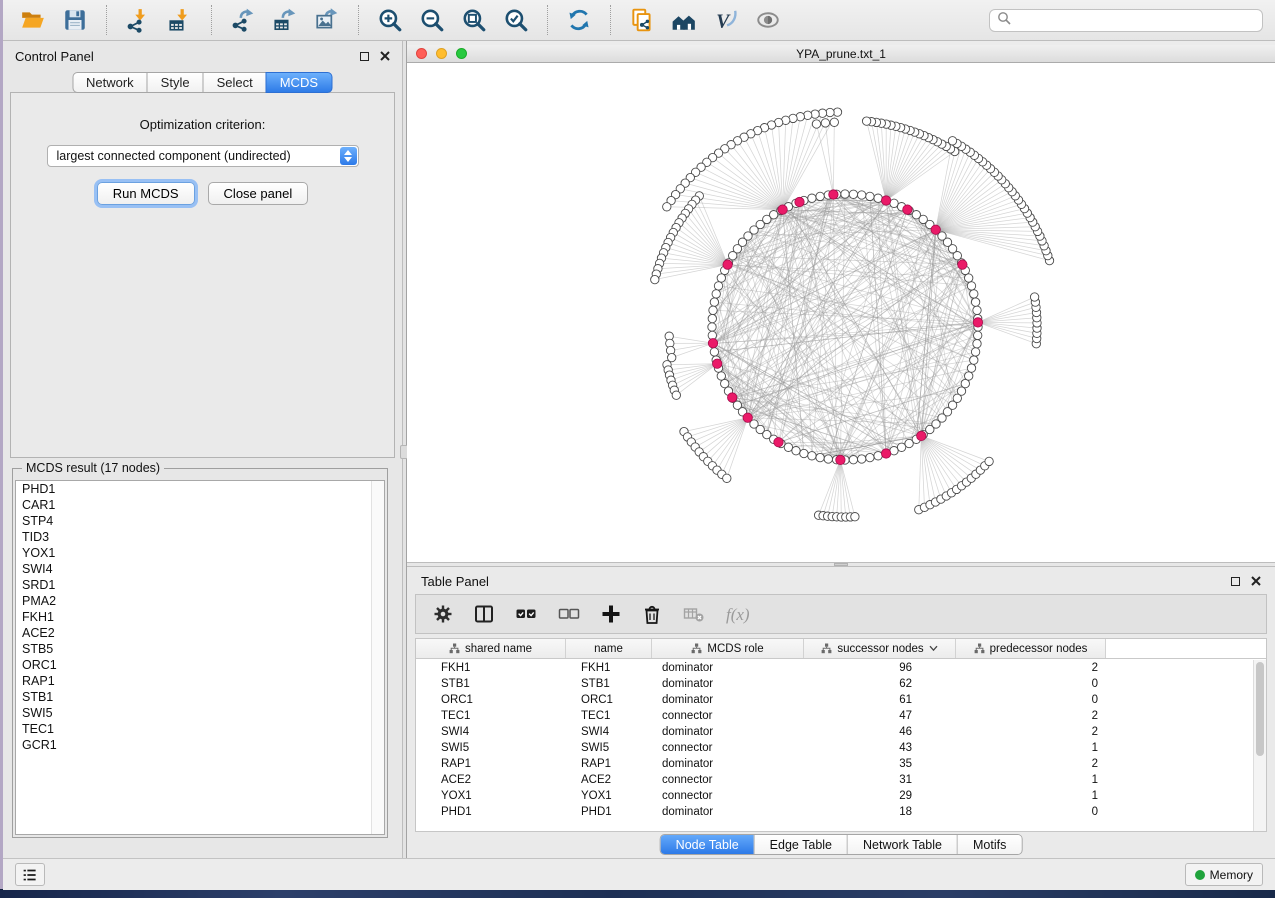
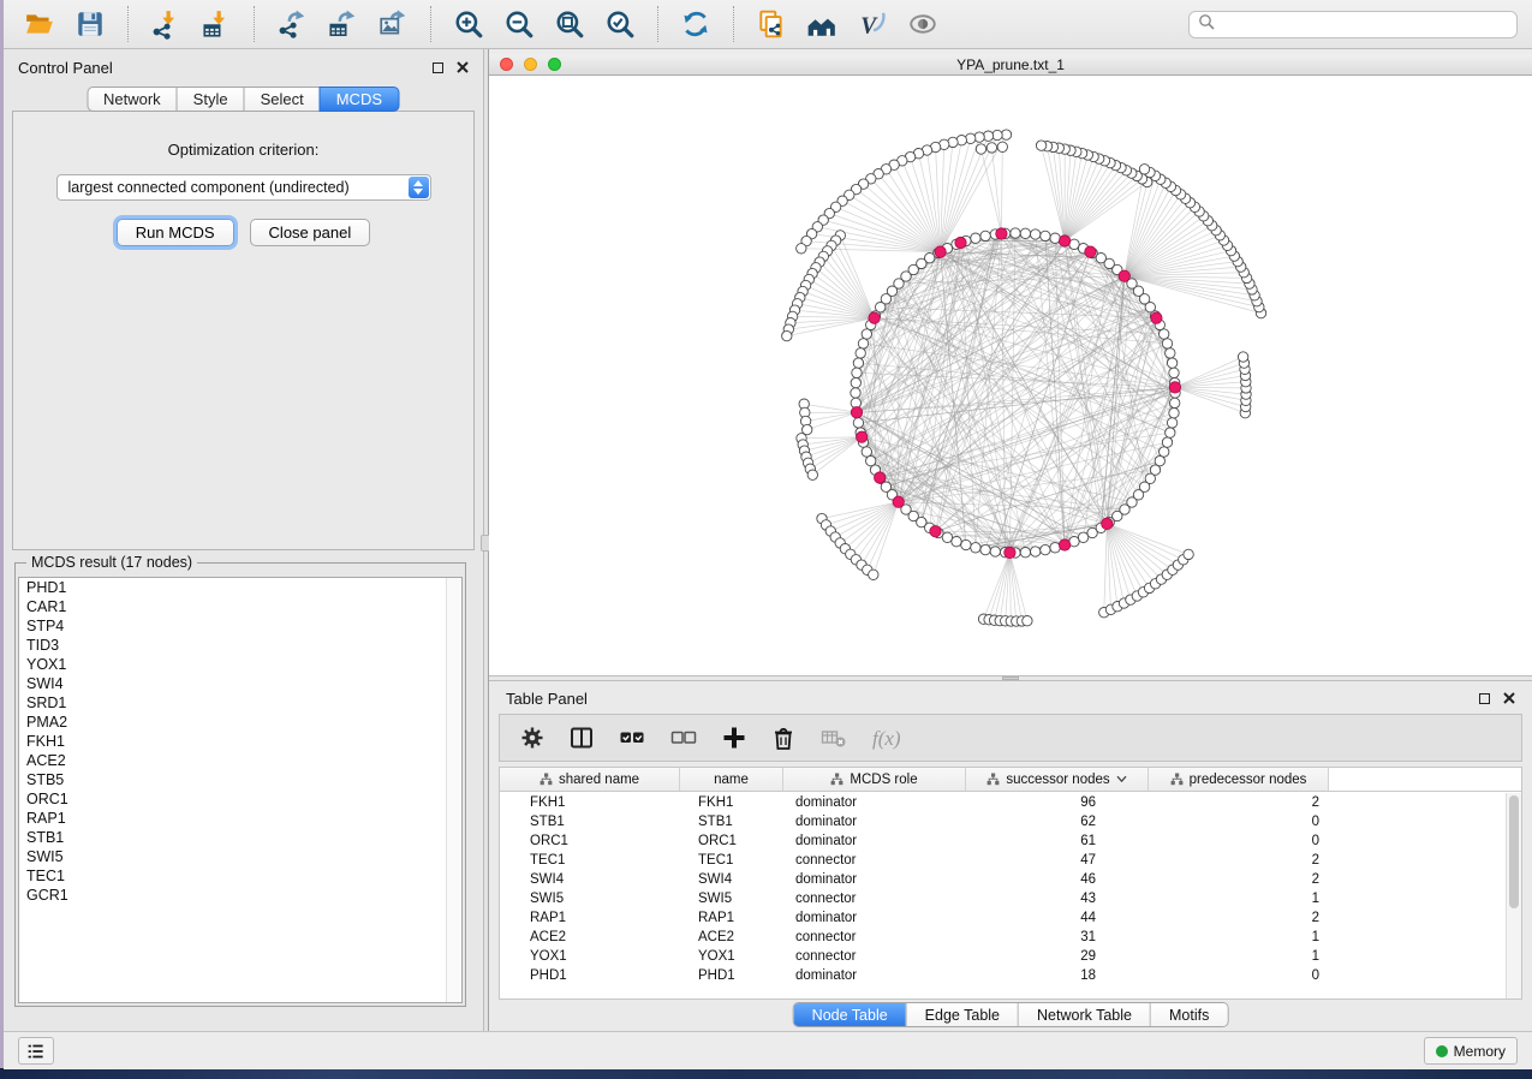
  V
  Control Panel
  Network
  Style
  Select
  MCDS
  Optimization criterion:
  largest connected component (undirected)
  Run MCDS
  Close panel
  MCDS result (17 nodes)
  PHD1
  CAR1
  STP4
  TID3
  YOX1
  SWI4
  SRD1
  PMA2
  FKH1
  ACE2
  STB5
  ORC1
  RAP1
  STB1
  SWI5
  TEC1
  GCR1
  YPA_prune.txt_1
  Table Panel
  f(x)
  shared name
  name
  MCDS role
  successor nodes
  predecessor nodes
  FKH1
  FKH1
  dominator
  96
  2
  STB1
  STB1
  dominator
  62
  0
  ORC1
  ORC1
  dominator
  61
  0
  TEC1
  TEC1
  connector
  47
  2
  SWI4
  SWI4
  dominator
  46
  2
  SWI5
  SWI5
  connector
  43
  1
  RAP1
  RAP1
  dominator
- 35
+ 44
  2
  ACE2
  ACE2
  connector
  31
  1
  YOX1
  YOX1
  connector
  29
  1
  PHD1
  PHD1
  dominator
  18
  0
  Node Table
  Edge Table
  Network Table
  Motifs
  Memory
